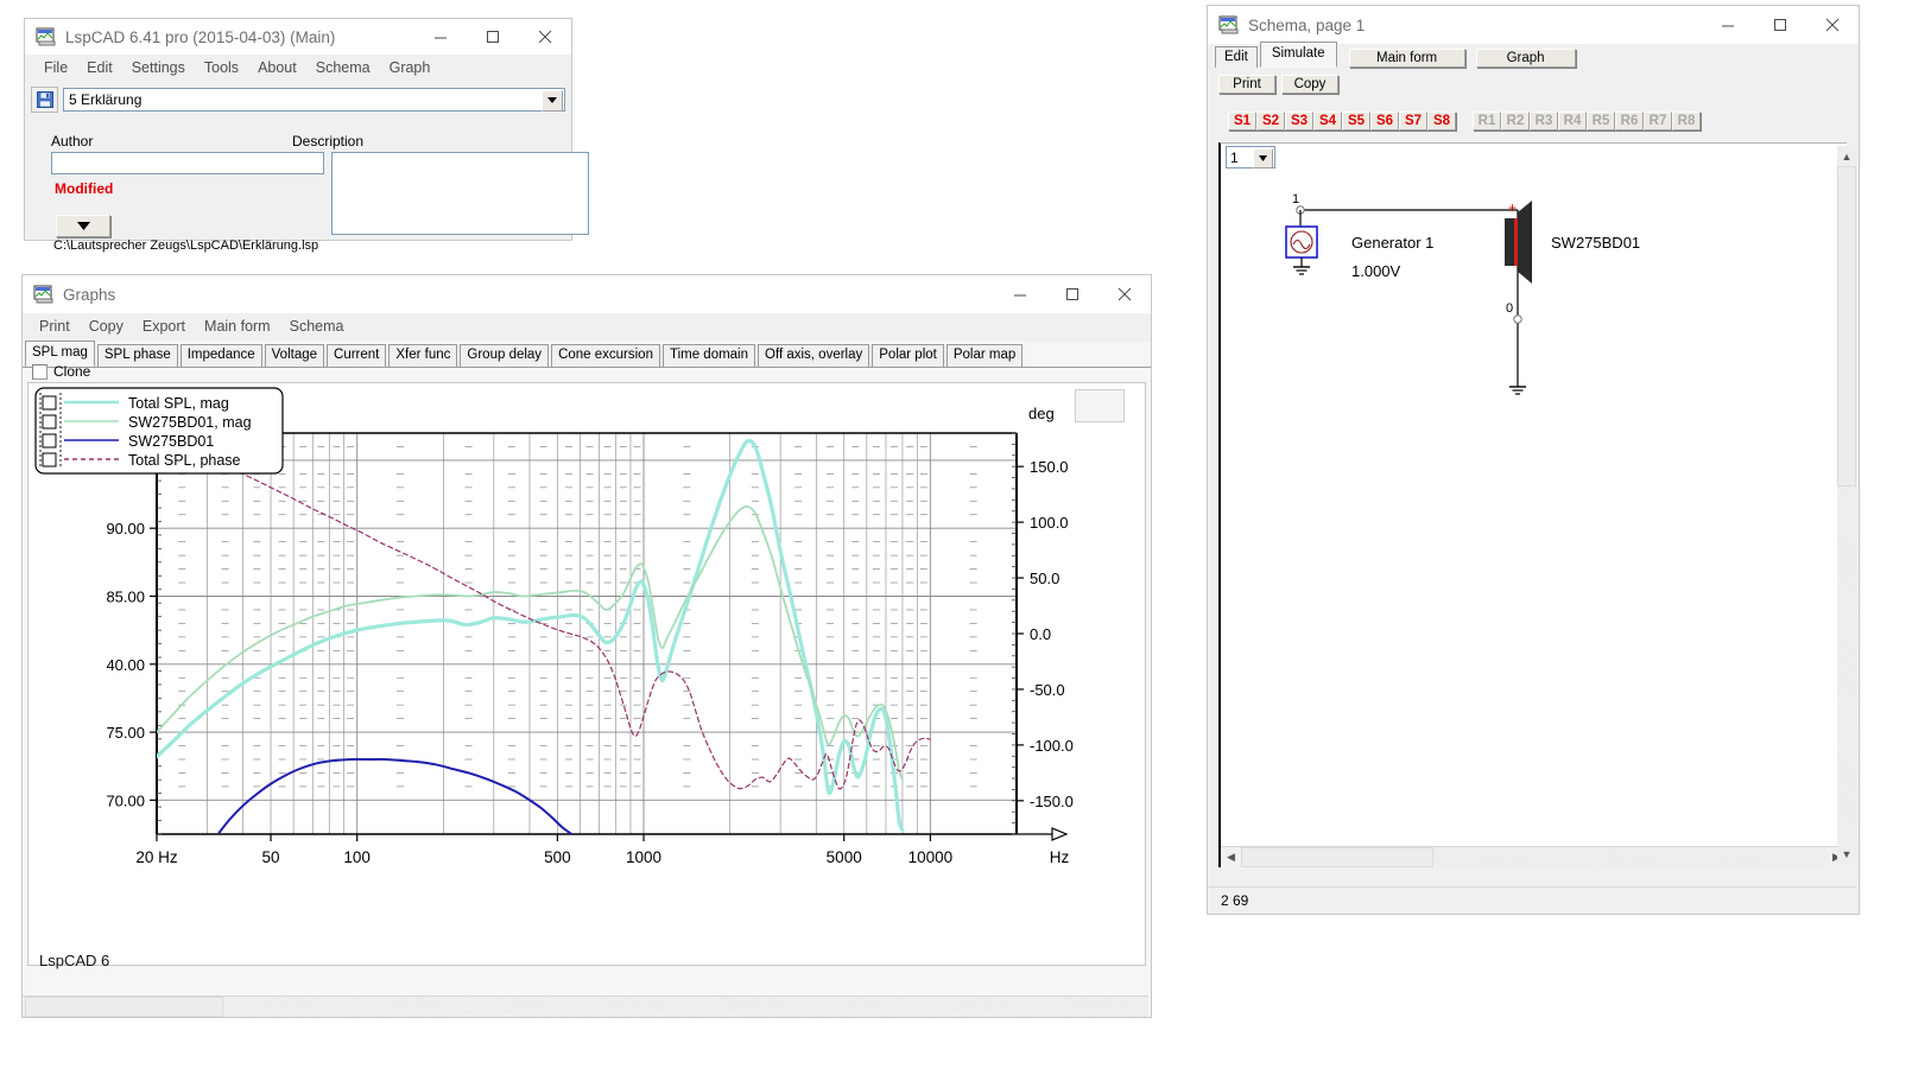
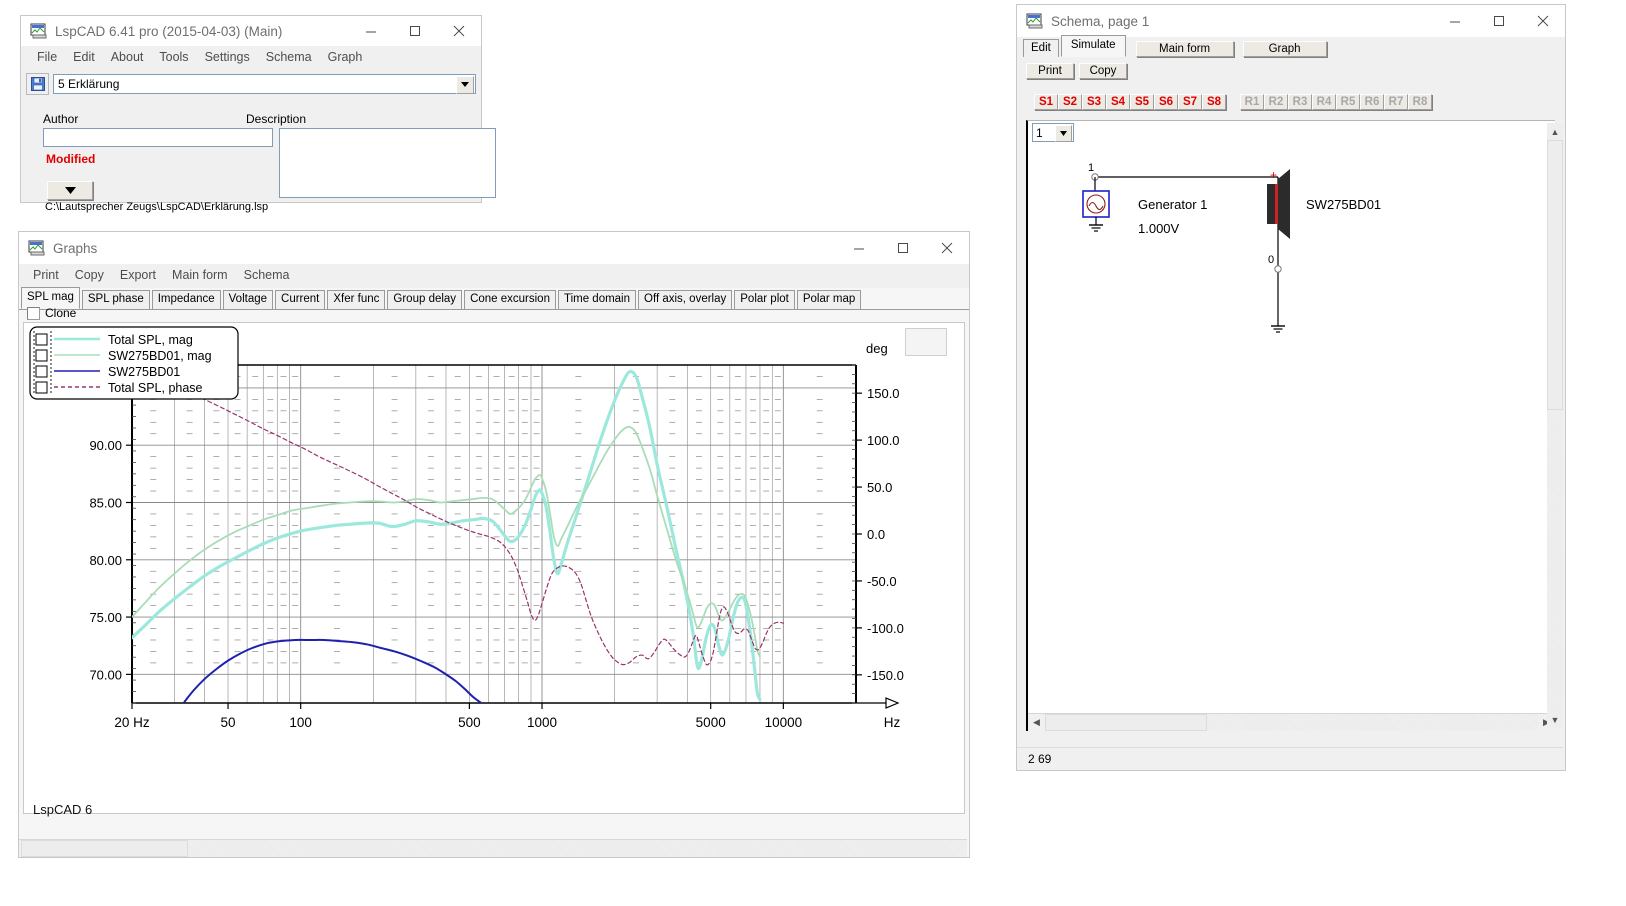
  LspCAD 6.41 pro (2015-04-03) (Main)
  File
  Edit
- Settings
+ About
  Tools
- About
+ Settings
  Schema
  Graph
  5 Erklärung
  Author
  Modified
  Description
  C:\Lautsprecher Zeugs\LspCAD\Erklärung.lsp
  Graphs
  Print
  Copy
  Export
  Main form
  Schema
  SPL mag
  SPL phase
  Impedance
  Voltage
  Current
  Xfer func
  Group delay
  Cone excursion
  Time domain
  Off axis, overlay
  Polar plot
  Polar map
  Clone
  70.00
  75.00
- 40.00
+ 80.00
  85.00
  90.00
  -150.0
  -100.0
  -50.0
  0.0
  50.0
  100.0
  150.0
  deg
  20 Hz
  50
  100
  500
  1000
  5000
  10000
  Hz
  Total SPL, mag
  SW275BD01, mag
  SW275BD01
  Total SPL, phase
  LspCAD 6
  Schema, page 1
  Edit
  Simulate
  Main form
  Graph
  Print
  Copy
  S1
  S2
  S3
  S4
  S5
  S6
  S7
  S8
  R1
  R2
  R3
  R4
  R5
  R6
  R7
  R8
  1
  1
  Generator 1
  1.000V
  +
  SW275BD01
  0
  ◀
  ▲
  ▼
  2 69
